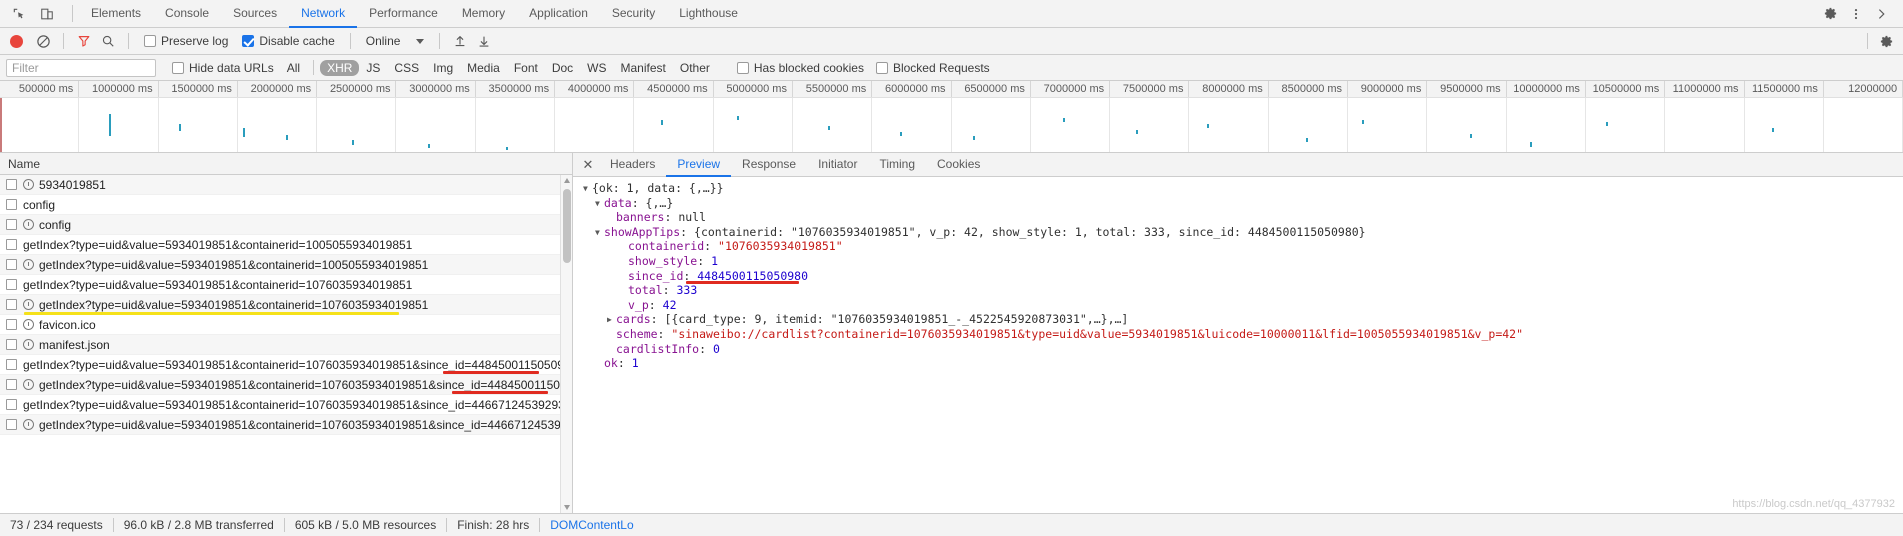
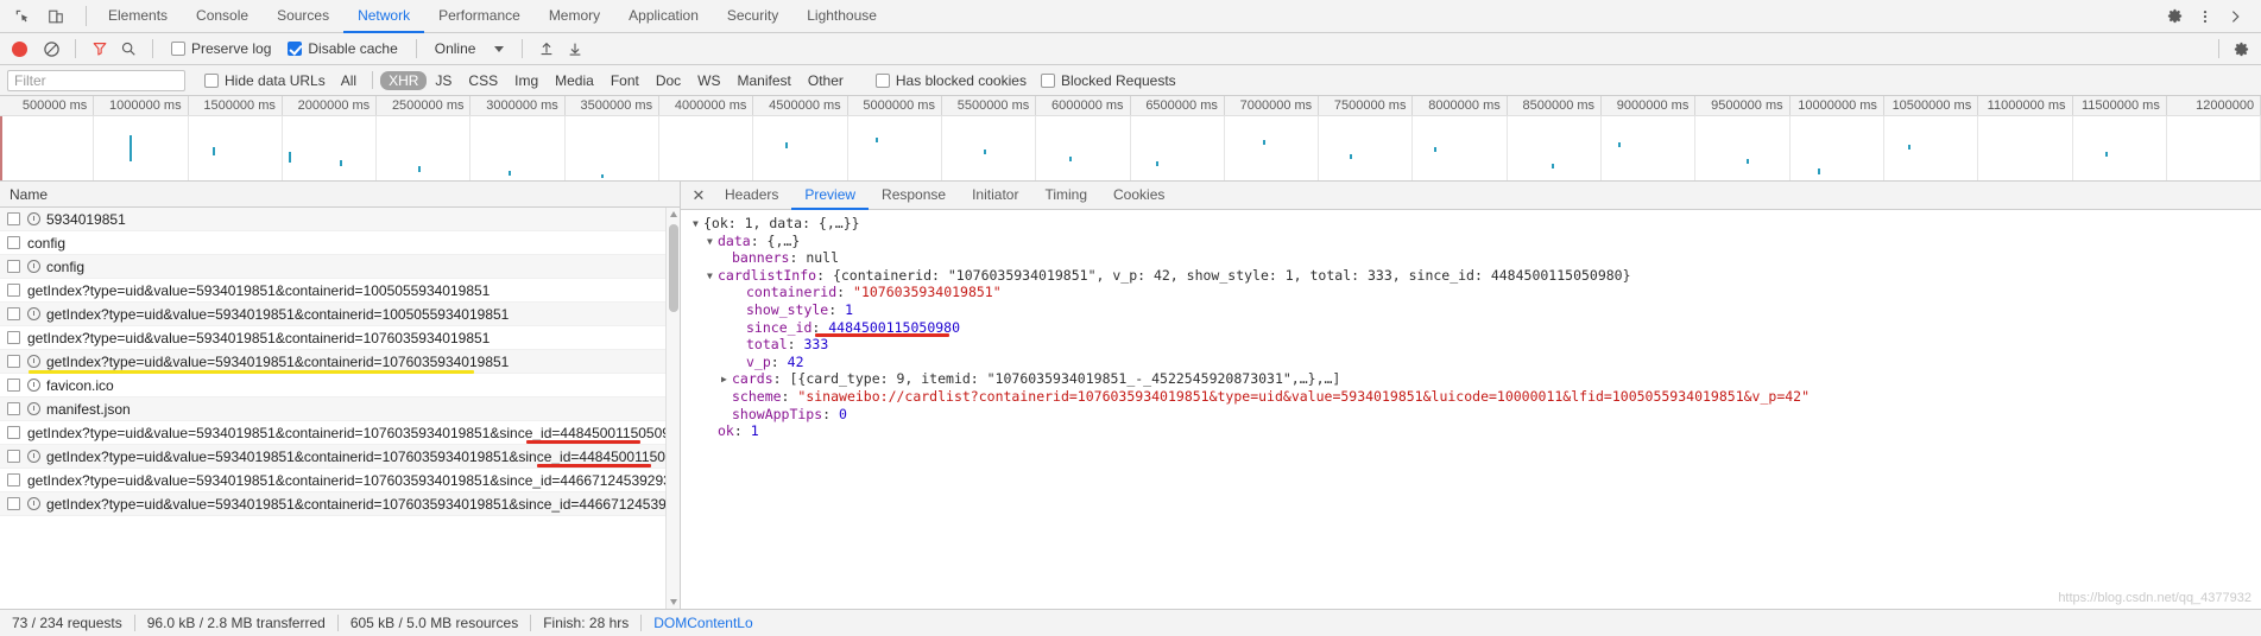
  Elements
  Console
  Sources
  Network
  Performance
  Memory
  Application
  Security
  Lighthouse
  Preserve log
  Disable cache
  Online
  Filter
  Hide data URLs
  All
  XHR
  JS
  CSS
  Img
  Media
  Font
  Doc
  WS
  Manifest
  Other
  Has blocked cookies
  Blocked Requests
  500000 ms
  1000000 ms
  1500000 ms
  2000000 ms
  2500000 ms
  3000000 ms
  3500000 ms
  4000000 ms
  4500000 ms
  5000000 ms
  5500000 ms
  6000000 ms
  6500000 ms
  7000000 ms
  7500000 ms
  8000000 ms
  8500000 ms
  9000000 ms
  9500000 ms
  10000000 ms
  10500000 ms
  11000000 ms
  11500000 ms
  12000000
  Name
  5934019851
  config
  config
  getIndex?type=uid&value=5934019851&containerid=1005055934019851
  getIndex?type=uid&value=5934019851&containerid=1005055934019851
  getIndex?type=uid&value=5934019851&containerid=1076035934019851
  getIndex?type=uid&value=5934019851&containerid=1076035934019851
  favicon.ico
  manifest.json
  getIndex?type=uid&value=5934019851&containerid=1076035934019851&since_id=4484500115050
  getIndex?type=uid&value=5934019851&containerid=1076035934019851&since_id=44845001150
  getIndex?type=uid&value=5934019851&containerid=1076035934019851&since_id=4466712453929
  getIndex?type=uid&value=5934019851&containerid=1076035934019851&since_id=44667124539
  ✕
  Headers
  Preview
  Response
  Initiator
  Timing
  Cookies
  ▼ {ok: 1, data: {,…}}
  ▼ data: {,…}
  banners: null
- ▼ showAppTips: {containerid: "1076035934019851", v_p: 42, show_style: 1, total: 333, since_id: 4484500115050980}
+ ▼ cardlistInfo: {containerid: "1076035934019851", v_p: 42, show_style: 1, total: 333, since_id: 4484500115050980}
  containerid: "1076035934019851"
  show_style: 1
  since_id: 4484500115050980
  total: 333
  v_p: 42
  ▶ cards: [{card_type: 9, itemid: "1076035934019851_-_4522545920873031",…},…]
  scheme: "sinaweibo://cardlist?containerid=1076035934019851&type=uid&value=5934019851&luicode=10000011&lfid=1005055934019851&v_p=42"
- cardlistInfo: 0
+ showAppTips: 0
  ok: 1
  73 / 234 requests
  96.0 kB / 2.8 MB transferred
  605 kB / 5.0 MB resources
  Finish: 28 hrs
  DOMContentLo
  https://blog.csdn.net/qq_4377932
